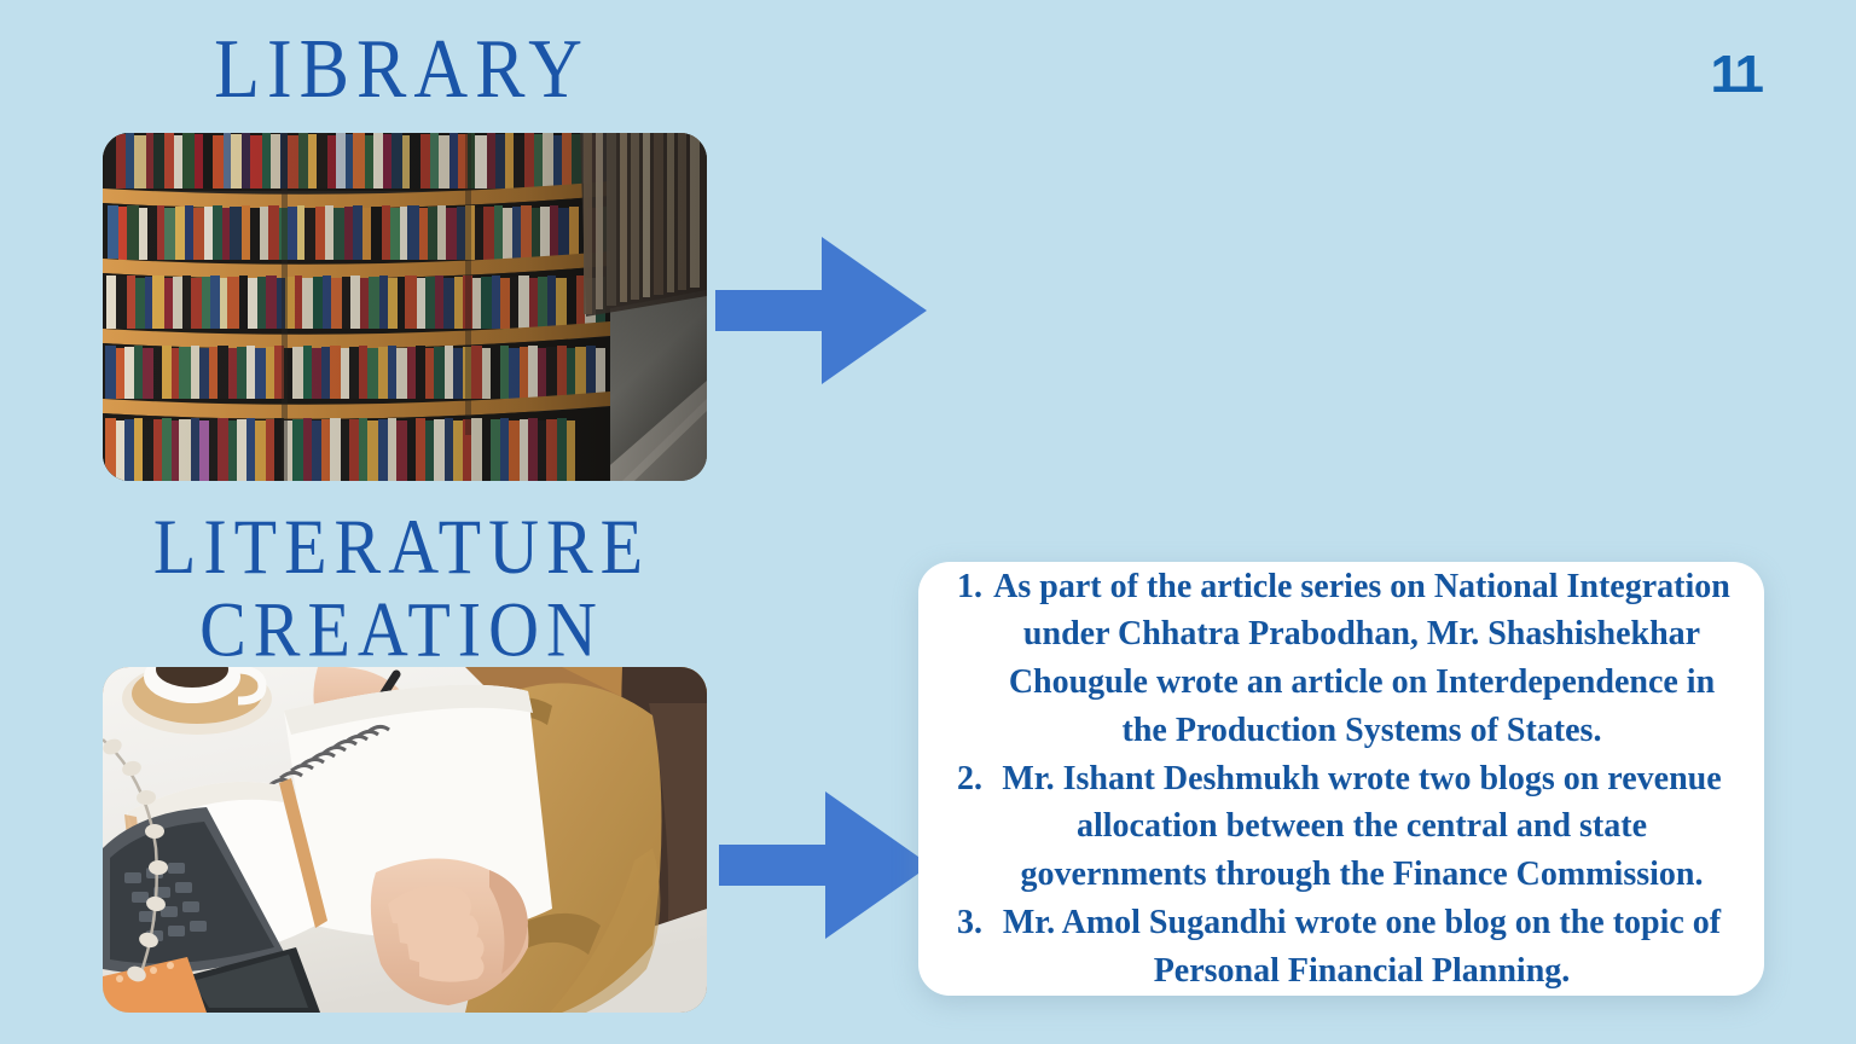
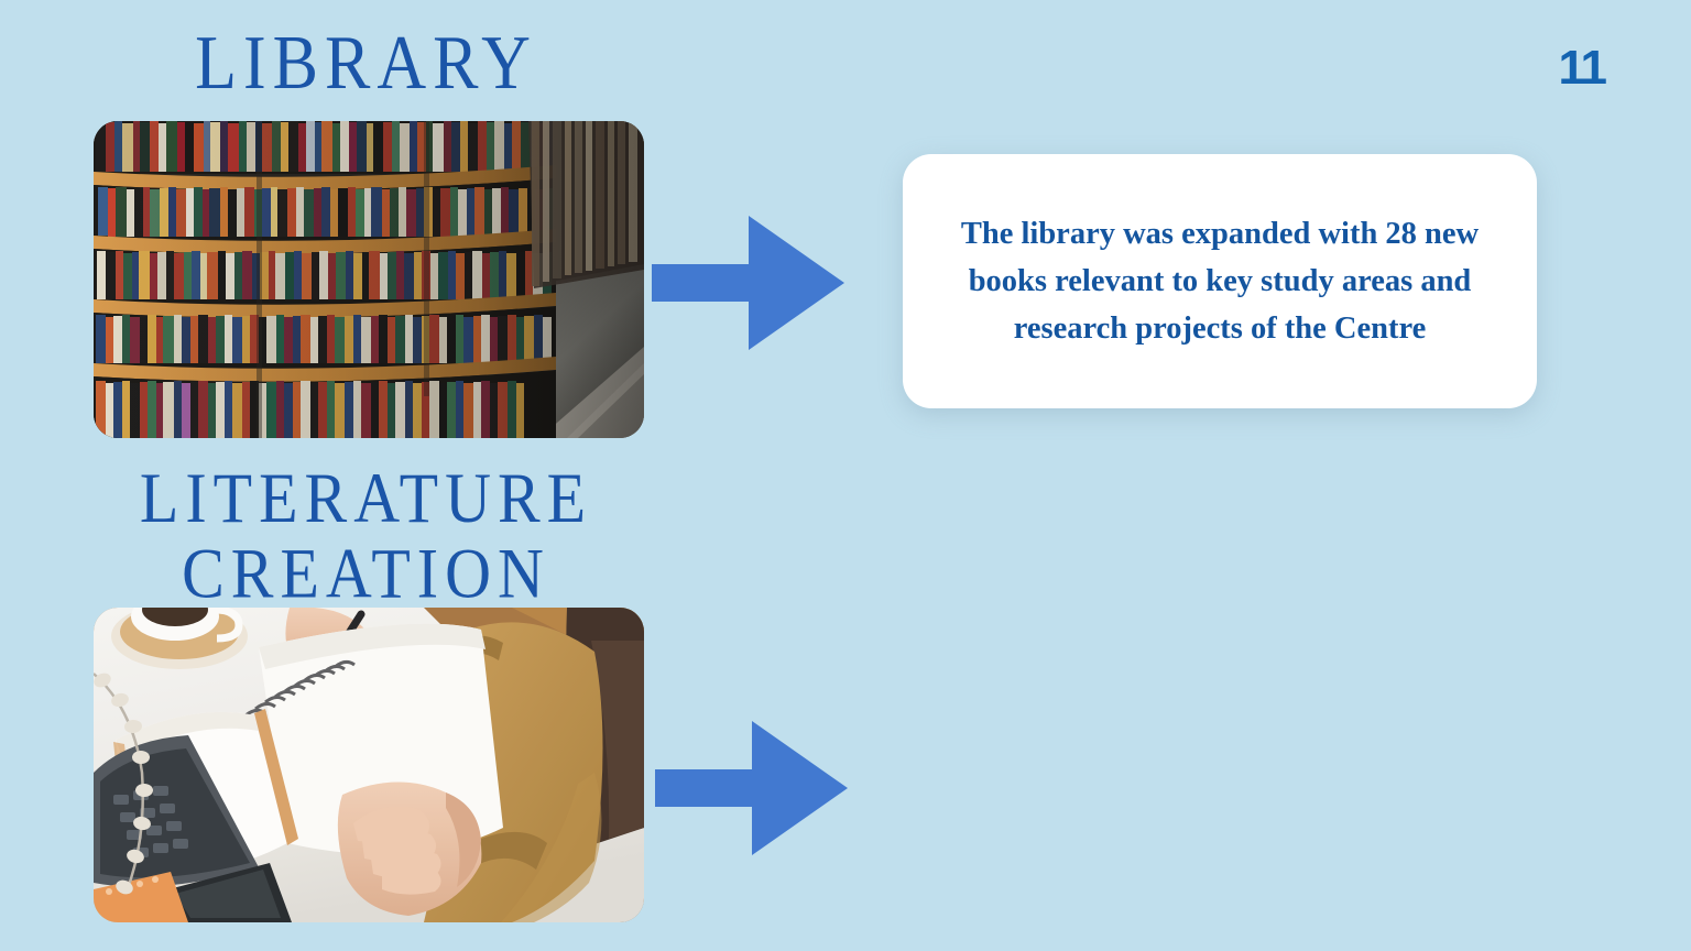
  11
  LIBRARY
+ The library was expanded with 28 new books relevant to key study areas and research projects of the Centre
  LITERATURE
  CREATION
- As part of the article series on National Integration under Chhatra Prabodhan, Mr. Shashishekhar Chougule wrote an article on Interdependence in the Production Systems of States.
- Mr. Ishant Deshmukh wrote two blogs on revenue allocation between the central and state governments through the Finance Commission.
- Mr. Amol Sugandhi wrote one blog on the topic of Personal Financial Planning.
